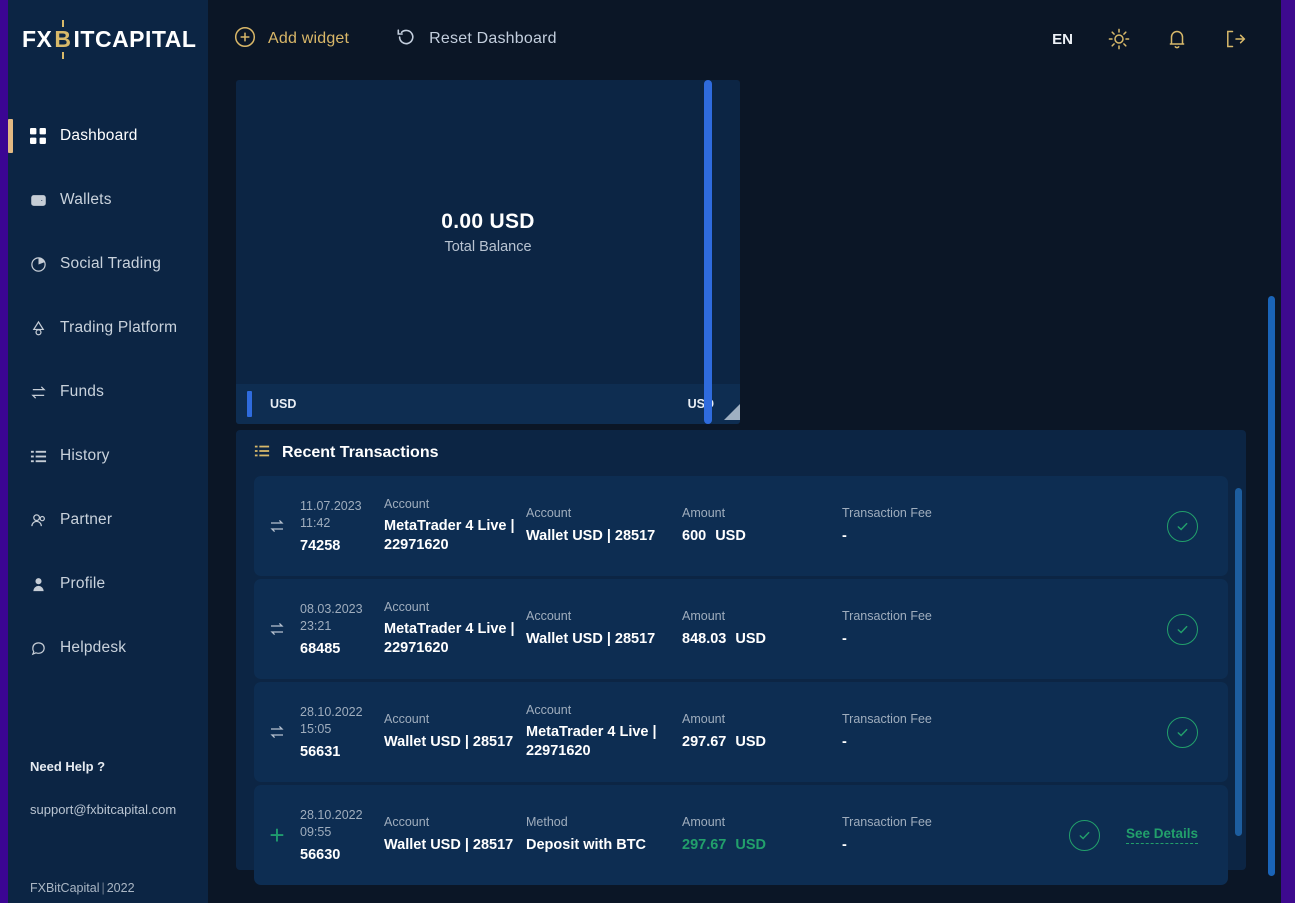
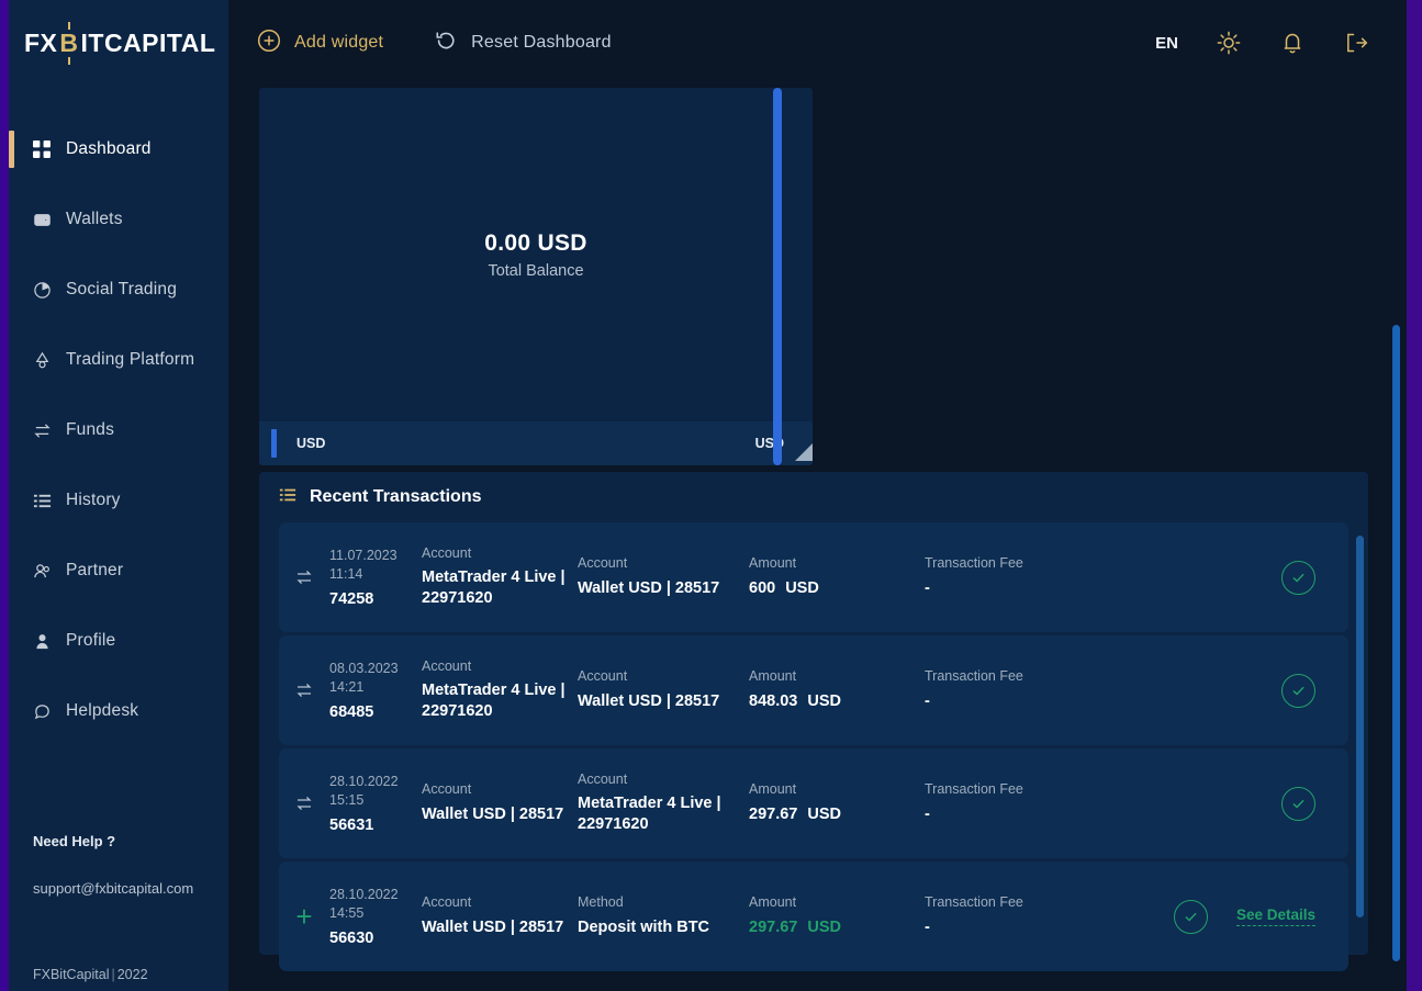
  FX
  B
  ITCAPITAL
  Dashboard
  Wallets
  Social Trading
  Trading Platform
  Funds
  History
  Partner
  Profile
  Helpdesk
  Need Help ?
  support@fxbitcapital.com
  FXBitCapital | 2022
  Add widget
  Reset Dashboard
  EN
  0.00 USD
  Total Balance
  USD
  Recent Transactions
  11.07.2023
- 11:42
+ 11:14
  74258
  Account
  MetaTrader 4 Live |
  22971620
  Account
  Wallet USD | 28517
  Amount
  600 USD
  Transaction Fee
  -
  08.03.2023
- 23:21
+ 14:21
  68485
  Account
  MetaTrader 4 Live |
  22971620
  Account
  Wallet USD | 28517
  Amount
  848.03 USD
  Transaction Fee
  -
  28.10.2022
- 15:05
+ 15:15
  56631
  Account
  Wallet USD | 28517
  Account
  MetaTrader 4 Live |
  22971620
  Amount
  297.67 USD
  Transaction Fee
  -
  +
  28.10.2022
- 09:55
+ 14:55
  56630
  Account
  Wallet USD | 28517
  Method
  Deposit with BTC
  Amount
  297.67 USD
  Transaction Fee
  -
  See Details
